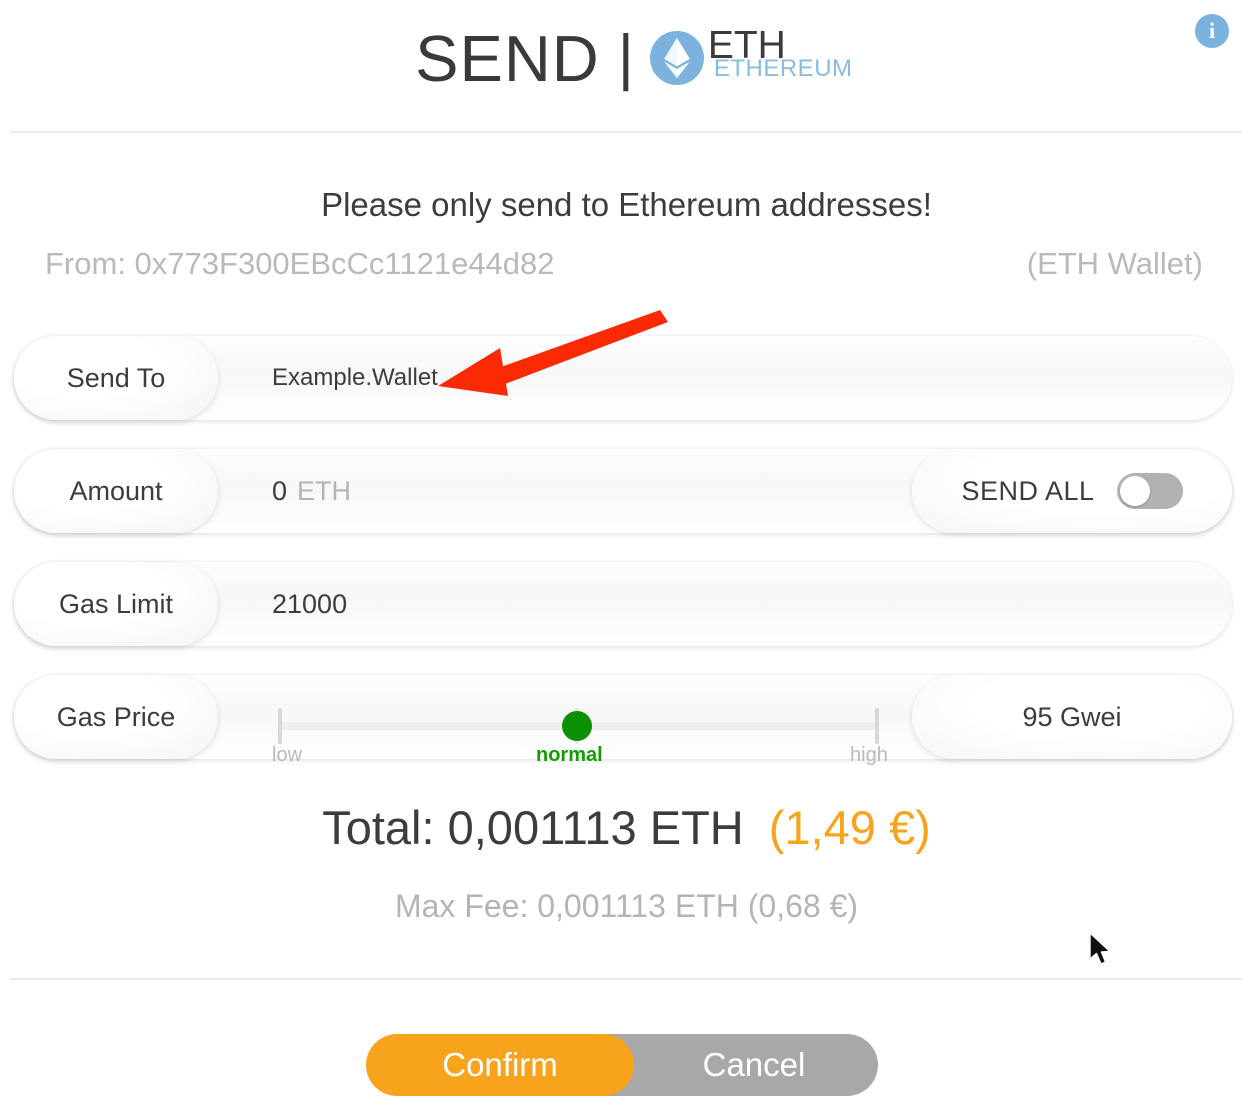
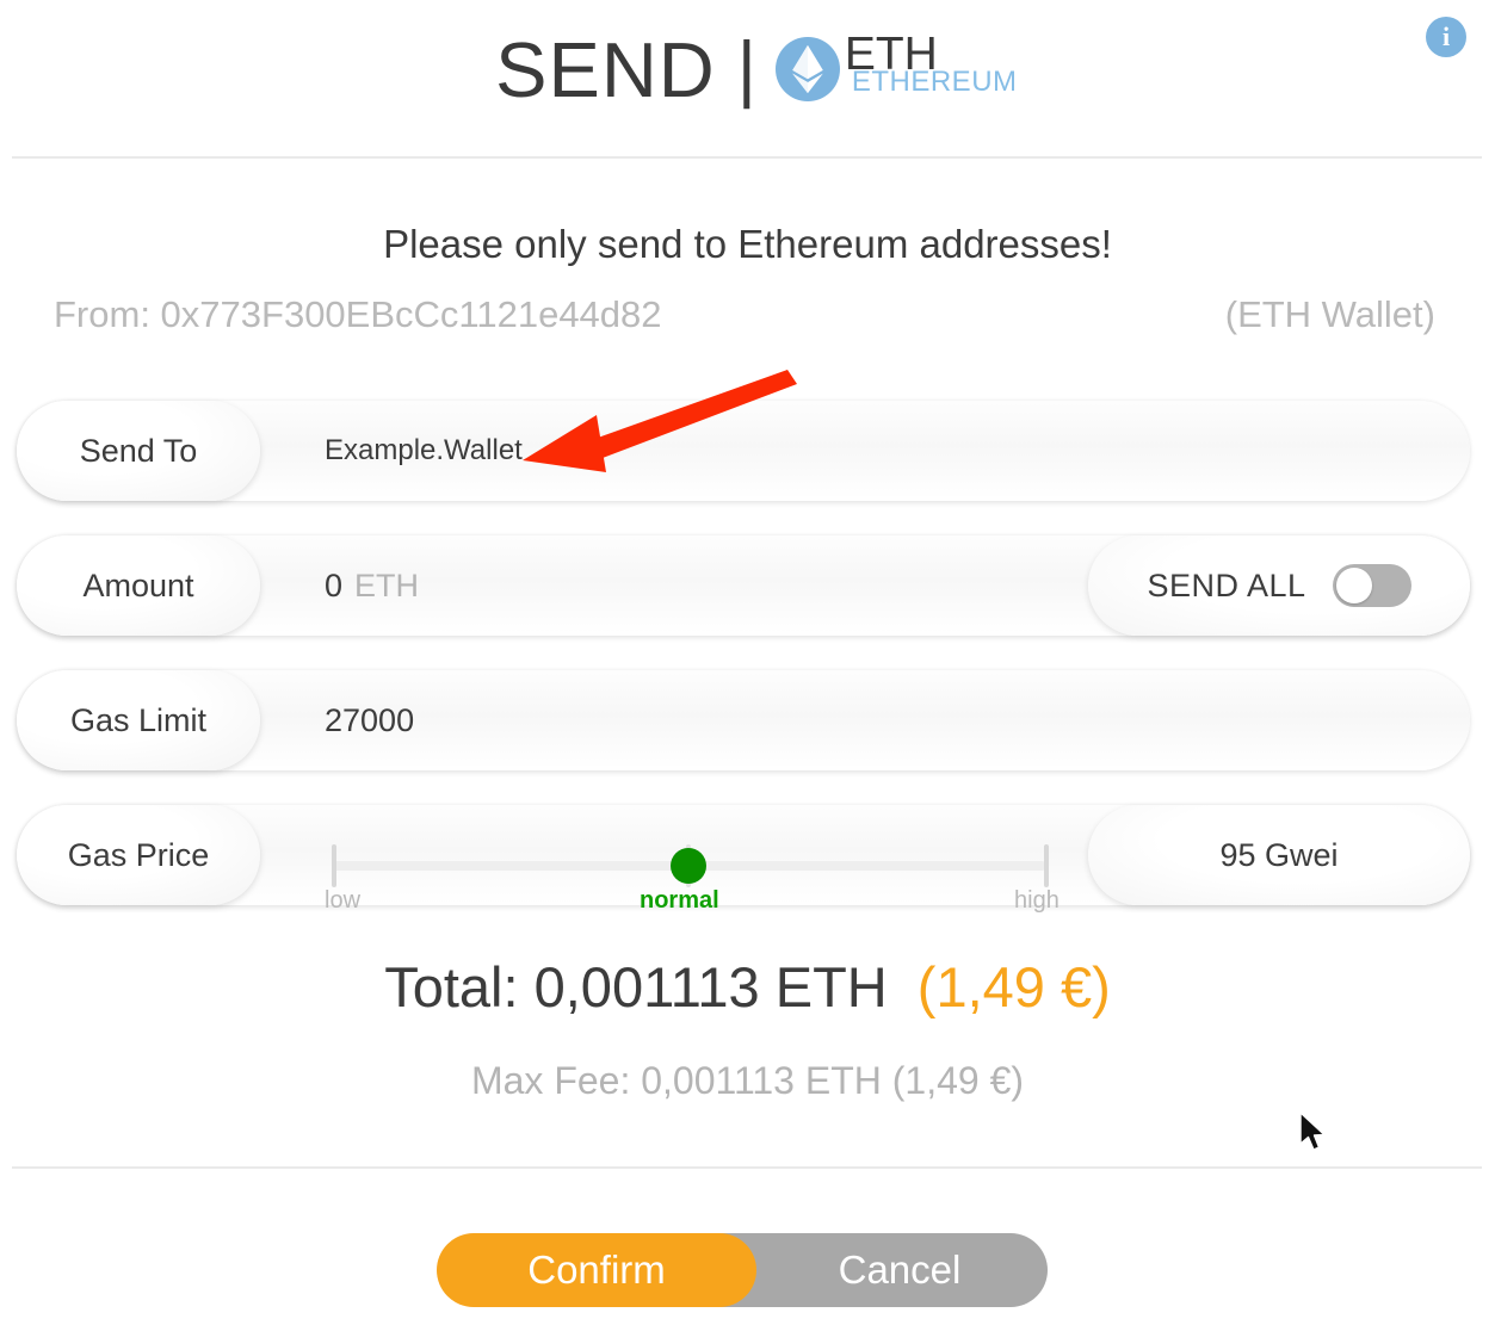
  SEND
  |
  ETH
  ETHEREUM
  i
  Please only send to Ethereum addresses!
  From: 0x773F300EBcCc1121e44d82
  (ETH Wallet)
  Send To
  Example.Wallet
  Amount
  0
  ETH
  SEND ALL
  Gas Limit
- 21000
+ 27000
  Gas Price
  low
  normal
  high
  95 Gwei
  Total: 0,001113 ETH (1,49 €)
- Max Fee: 0,001113 ETH (0,68 €)
+ Max Fee: 0,001113 ETH (1,49 €)
  Cancel
  Confirm
